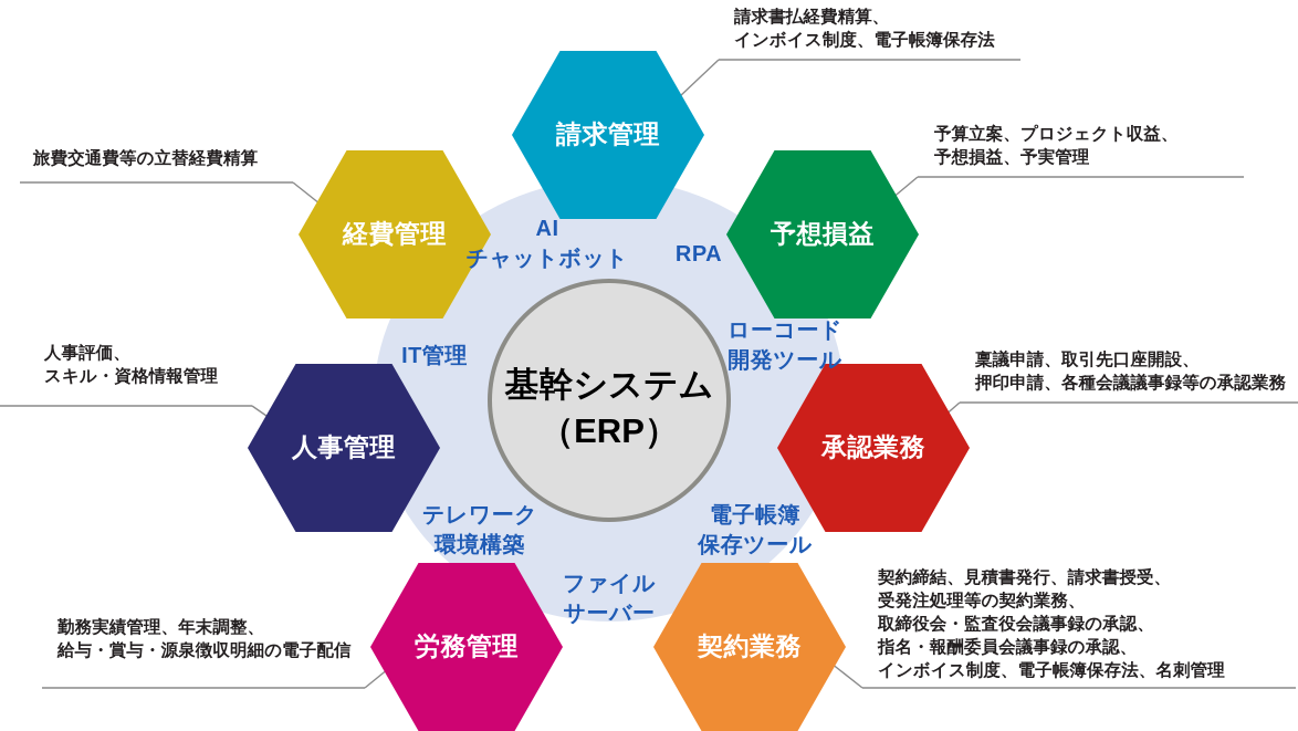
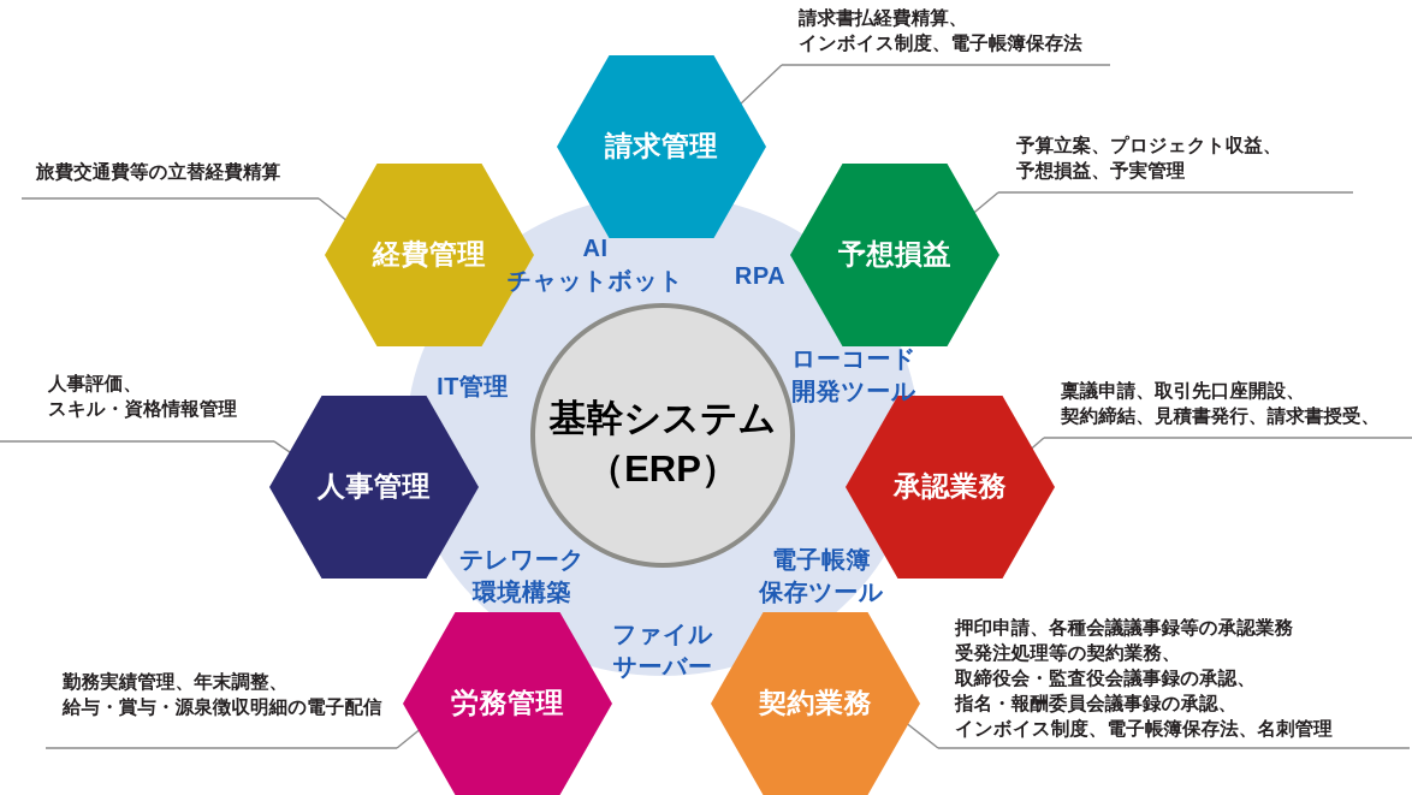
  請求管理
  経費管理
  予想損益
  人事管理
  承認業務
  労務管理
  契約業務
  AI チャットボット
  RPA
  IT管理
  ローコード開発ツール
  テレワーク環境構築
  電子帳簿保存ツール
  ファイルサーバー
  基幹システム（ERP）
  請求書払経費精算、インボイス制度、電子帳簿保存法
  予算立案、プロジェクト収益、予想損益、予実管理
  旅費交通費等の立替経費精算
  人事評価、スキル・資格情報管理
- 稟議申請、取引先口座開設、押印申請、各種会議議事録等の承認業務
+ 稟議申請、取引先口座開設、契約締結、見積書発行、請求書授受、
  勤務実績管理、年末調整、給与・賞与・源泉徴収明細の電子配信
- 契約締結、見積書発行、請求書授受、受発注処理等の契約業務、取締役会・監査役会議事録の承認、指名・報酬委員会議事録の承認、インボイス制度、電子帳簿保存法、名刺管理
+ 押印申請、各種会議議事録等の承認業務受発注処理等の契約業務、取締役会・監査役会議事録の承認、指名・報酬委員会議事録の承認、インボイス制度、電子帳簿保存法、名刺管理
